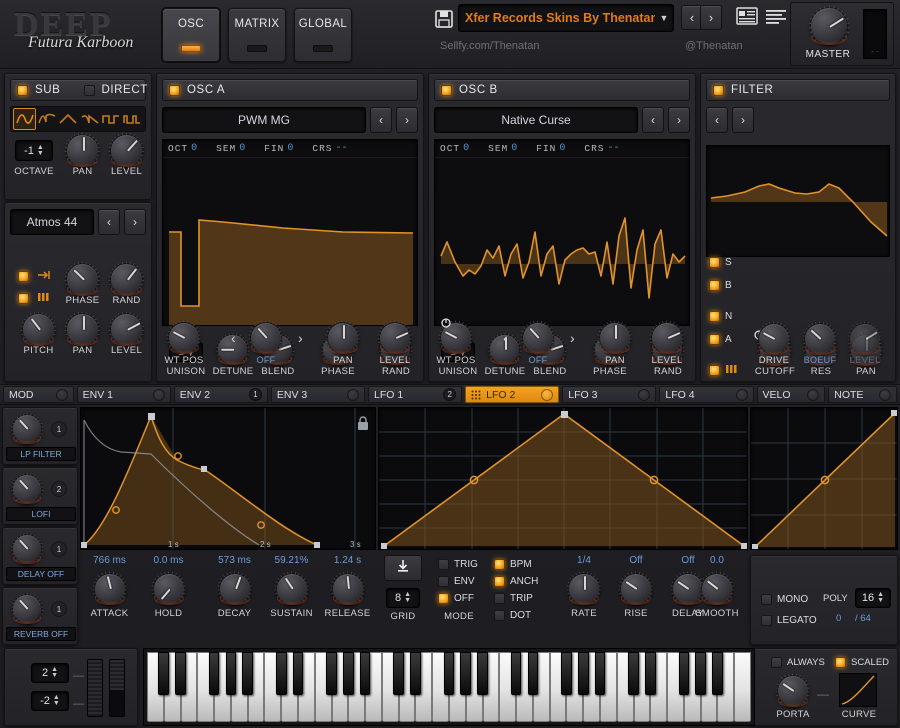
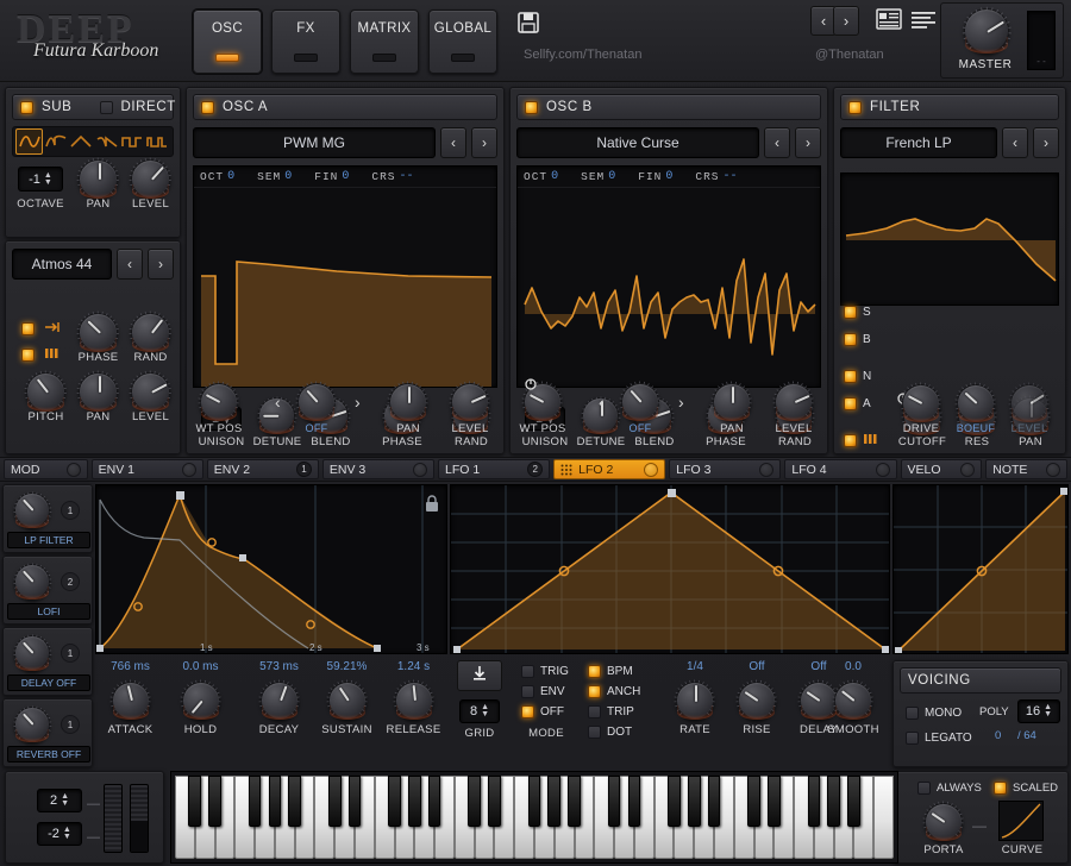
  DEEP
  Futura Karboon
  OSC
+ FX
  MATRIX
  GLOBAL
- Xfer Records Skins By Thenatan
- ▼
  ‹
  ›
  Sellfy.com/Thenatan
  @Thenatan
  MASTER
  - -
  SUB
  DIRECT
  -1
  OCTAVE
  PAN
  LEVEL
  Atmos 44
  ‹
  ›
  PHASE
  RAND
  PITCH
  PAN
  LEVEL
  OSC A
  PWM MG
  ‹
  ›
  OCT
  0
  SEM
  0
  FIN
  0
  CRS
  --
  UNISON
  DETUNE
  BLEND
  PHASE
  RAND
  WT POS
  ‹
  ›
  OFF
  PAN
  LEVEL
  OSC B
  Native Curse
  ‹
  ›
  OCT
  0
  SEM
  0
  FIN
  0
  CRS
  --
  UNISON
  DETUNE
  BLEND
  PHASE
  RAND
  WT POS
  ‹
  ›
  OFF
  PAN
  LEVEL
  FILTER
+ French LP
  ‹
  ›
  S
  B
  N
  A
  CUTOFF
  RES
  PAN
  DRIVE
  BOEUF
  LEVEL
  MOD
  ENV 1
  ENV 2
  1
  ENV 3
  LFO 1
  2
  LFO 2
  LFO 3
  LFO 4
  VELO
  NOTE
  1
  LP FILTER
  2
  LOFI
  1
  DELAY OFF
  1
  REVERB OFF
  1 s
  2 s
  3 s
  766 ms
  ATTACK
  0.0 ms
  HOLD
  573 ms
  DECAY
  59.21%
  SUSTAIN
  1.24 s
  RELEASE
  8
  GRID
  TRIG
  ENV
  OFF
  MODE
  BPM
  ANCH
  TRIP
  DOT
  1/4
  RATE
  Off
  RISE
  Off
  DELAY
  0.0
  SMOOTH
+ VOICING
  MONO
  LEGATO
  POLY
  16
  0
  / 64
  ALWAYS
  SCALED
  PORTA
  —
  CURVE
  2
  -2
  —
  —
